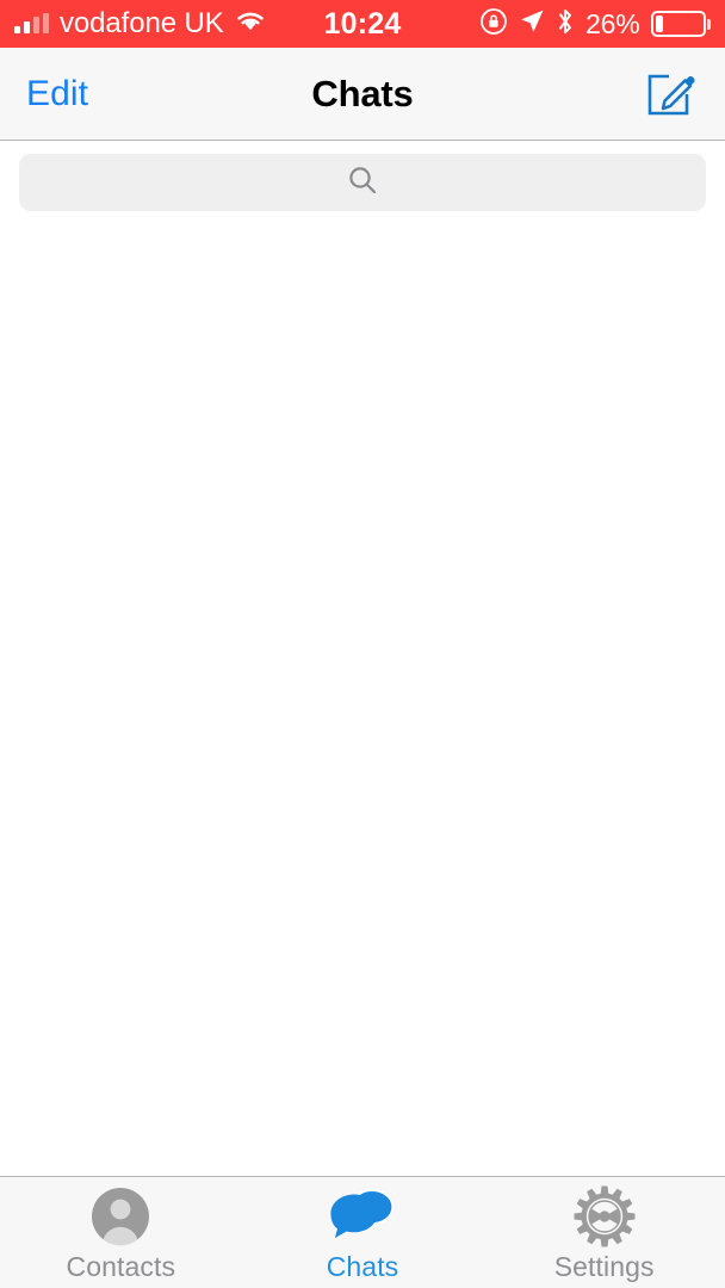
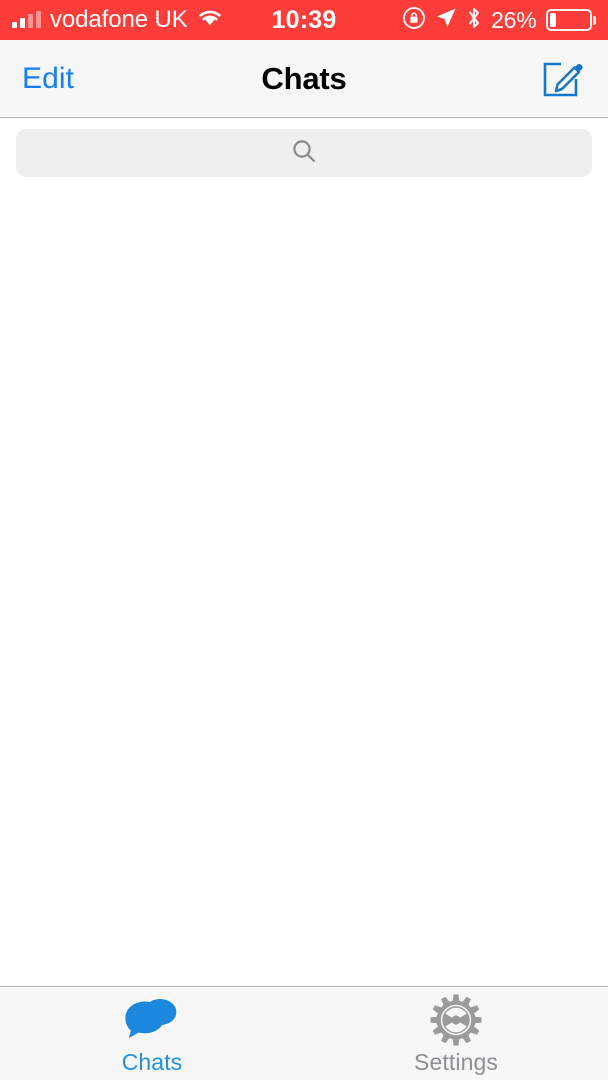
  vodafone UK
- 10:24
+ 10:39
  26%
  Edit
  Chats
- Contacts
  Chats
  Settings
